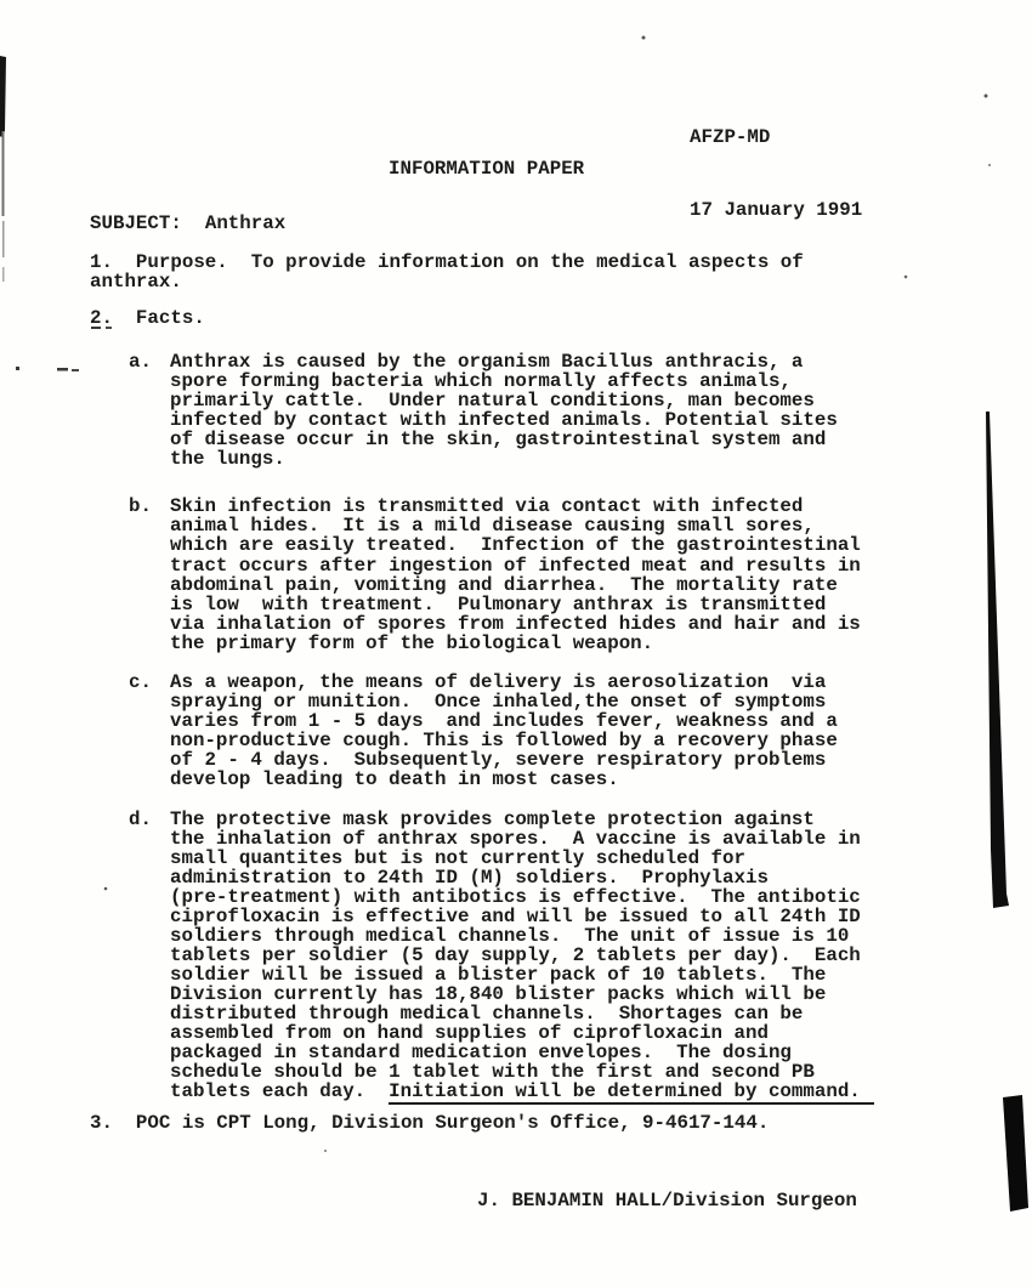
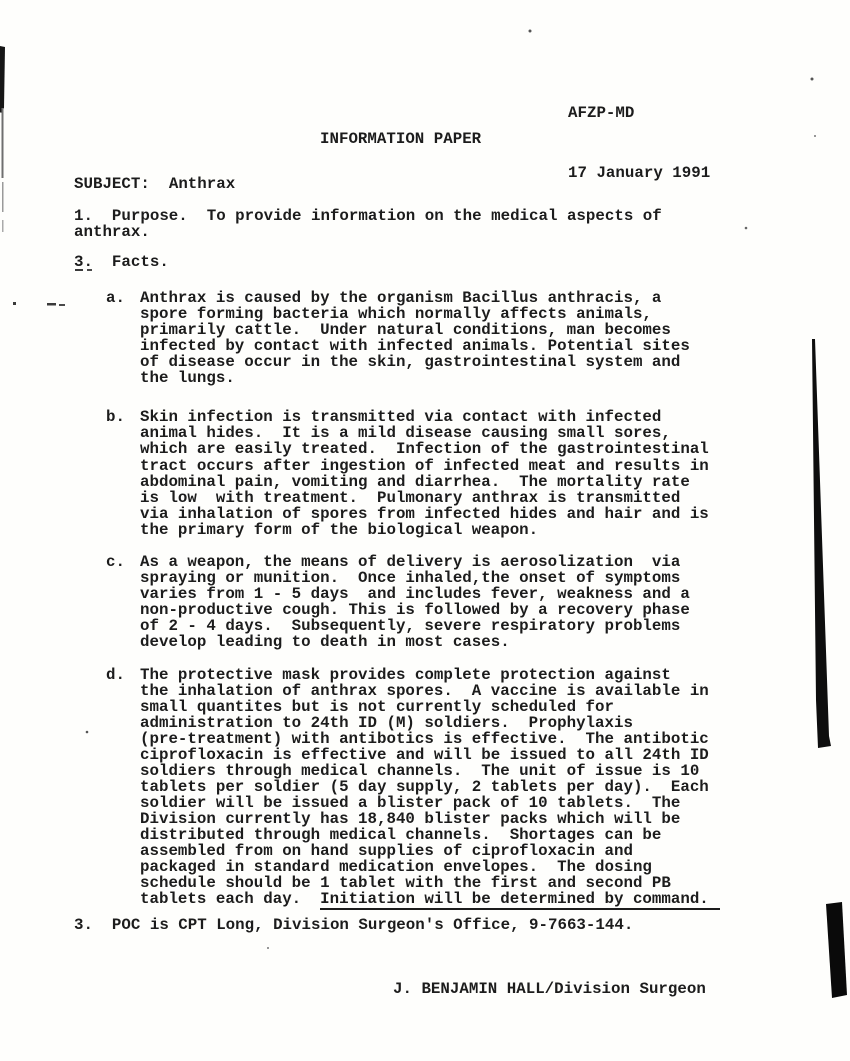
  AFZP-MD
  17 January 1991
  INFORMATION PAPER
  SUBJECT: Anthrax
  1. Purpose. To provide information on the medical aspects of
  anthrax.
- 2. Facts.
+ 3. Facts.
  a.
  Anthrax is caused by the organism Bacillus anthracis, a
  spore forming bacteria which normally affects animals,
  primarily cattle. Under natural conditions, man becomes
  infected by contact with infected animals. Potential sites
  of disease occur in the skin, gastrointestinal system and
  the lungs.
  b.
  Skin infection is transmitted via contact with infected
  animal hides. It is a mild disease causing small sores,
  which are easily treated. Infection of the gastrointestinal
  tract occurs after ingestion of infected meat and results in
  abdominal pain, vomiting and diarrhea. The mortality rate
  is low with treatment. Pulmonary anthrax is transmitted
  via inhalation of spores from infected hides and hair and is
  the primary form of the biological weapon.
  c.
  As a weapon, the means of delivery is aerosolization via
  spraying or munition. Once inhaled,the onset of symptoms
  varies from 1 - 5 days and includes fever, weakness and a
  non-productive cough. This is followed by a recovery phase
  of 2 - 4 days. Subsequently, severe respiratory problems
  develop leading to death in most cases.
  d.
  The protective mask provides complete protection against
  the inhalation of anthrax spores. A vaccine is available in
  small quantites but is not currently scheduled for
  administration to 24th ID (M) soldiers. Prophylaxis
  (pre-treatment) with antibotics is effective. The antibotic
  ciprofloxacin is effective and will be issued to all 24th ID
  soldiers through medical channels. The unit of issue is 10
  tablets per soldier (5 day supply, 2 tablets per day). Each
  soldier will be issued a blister pack of 10 tablets. The
  Division currently has 18,840 blister packs which will be
  distributed through medical channels. Shortages can be
  assembled from on hand supplies of ciprofloxacin and
  packaged in standard medication envelopes. The dosing
  schedule should be 1 tablet with the first and second PB
  tablets each day. Initiation will be determined by command.
- 3. POC is CPT Long, Division Surgeon's Office, 9-4617-144.
+ 3. POC is CPT Long, Division Surgeon's Office, 9-7663-144.
  J. BENJAMIN HALL/Division Surgeon
